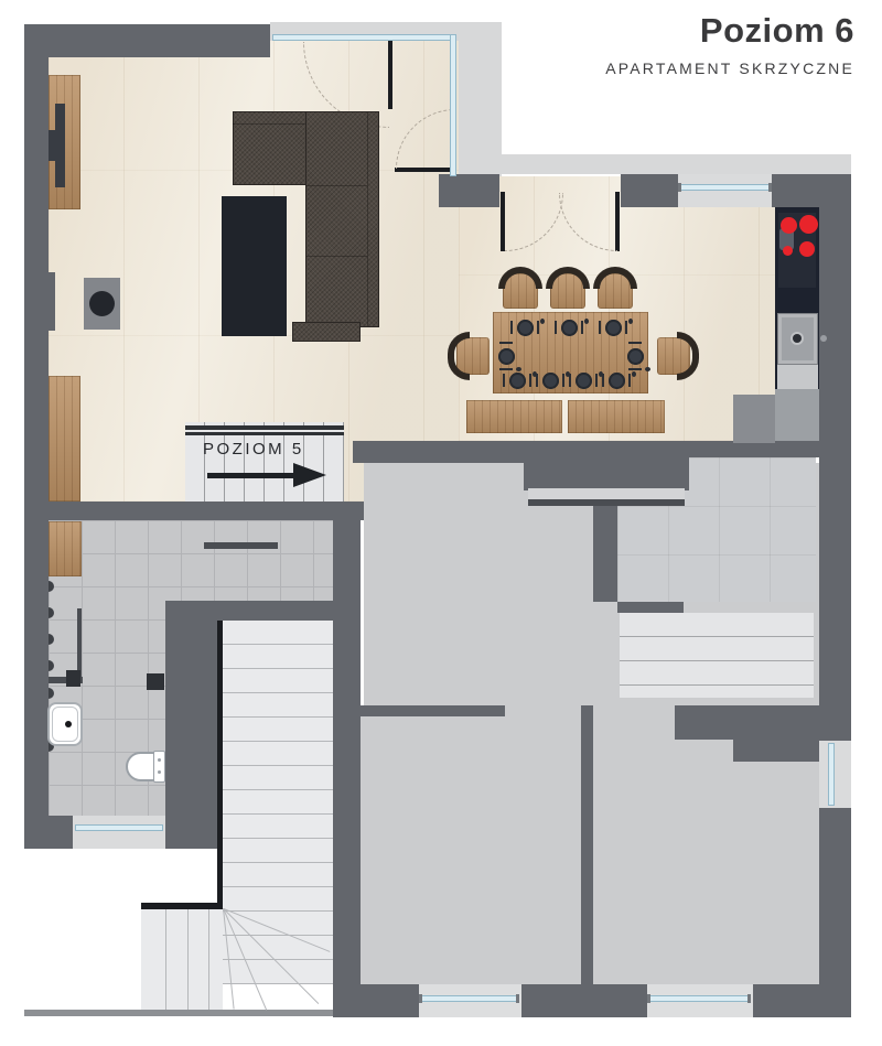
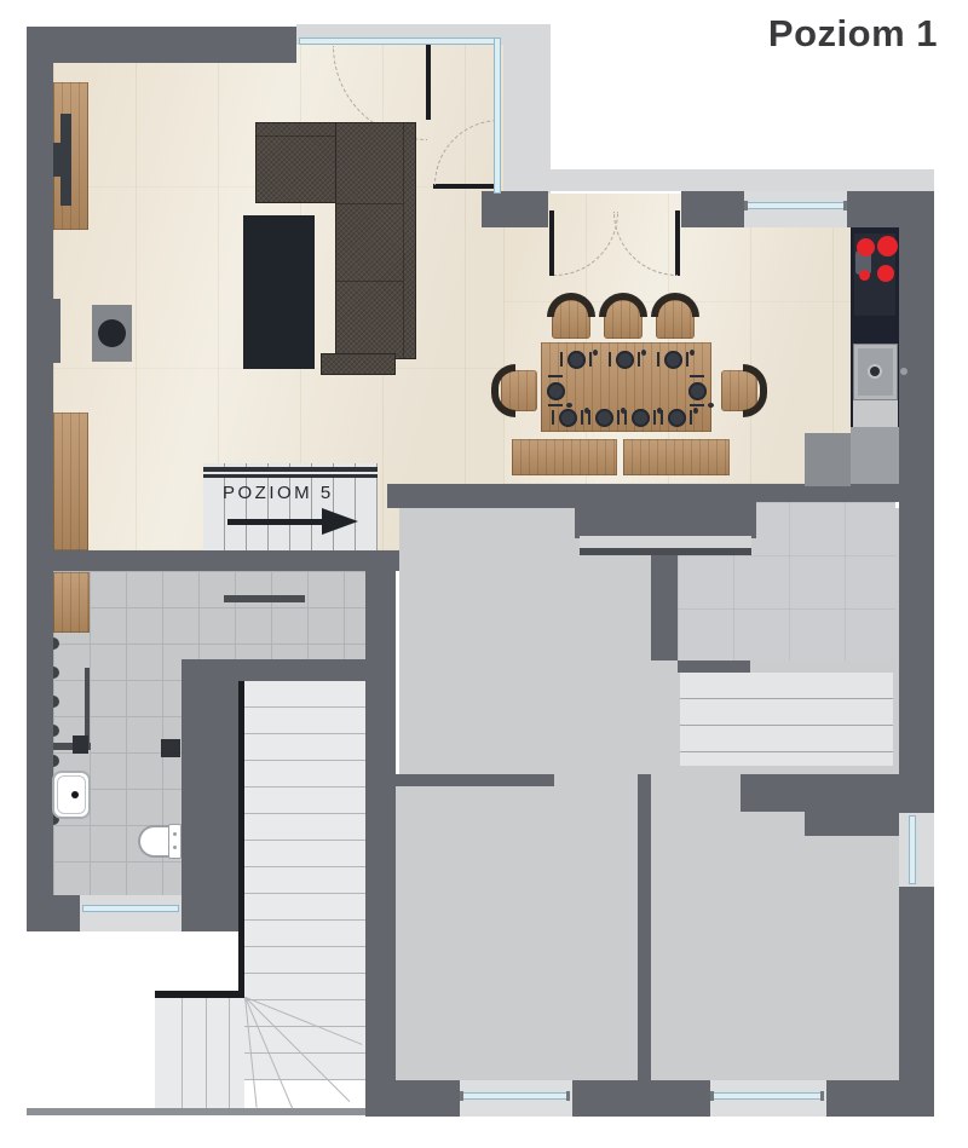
  POZIOM 5
- Poziom 6
+ Poziom 1
- APARTAMENT SKRZYCZNE
